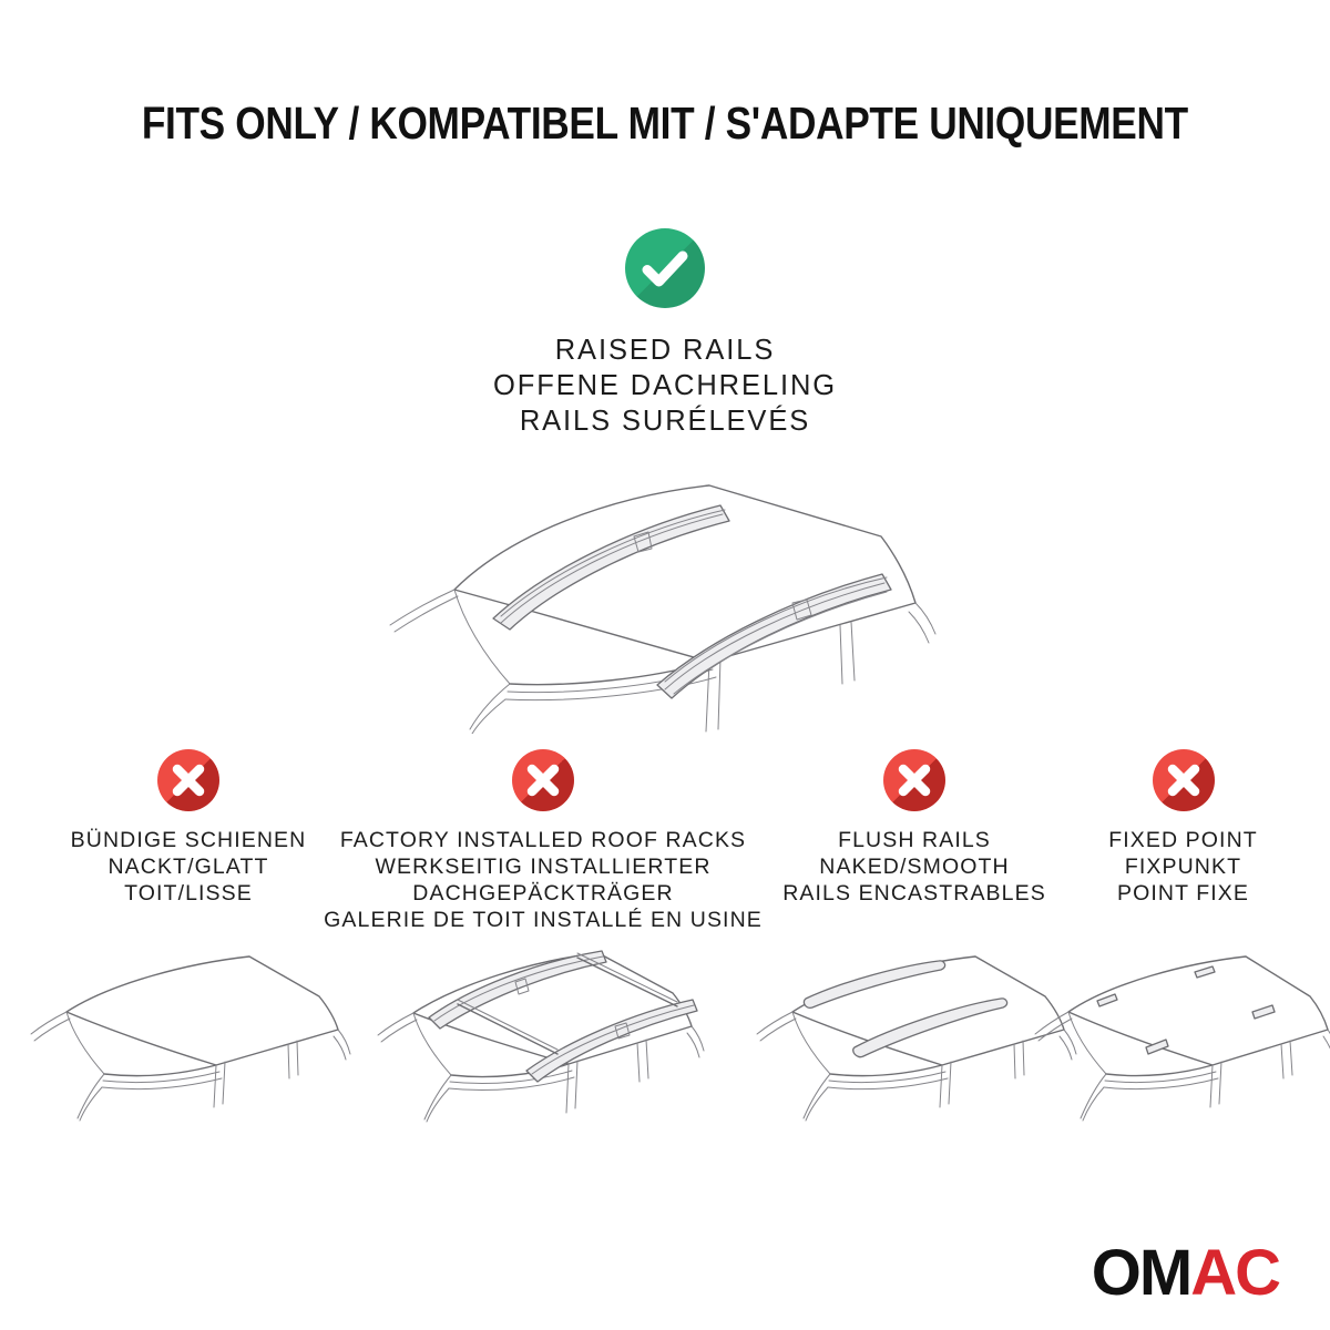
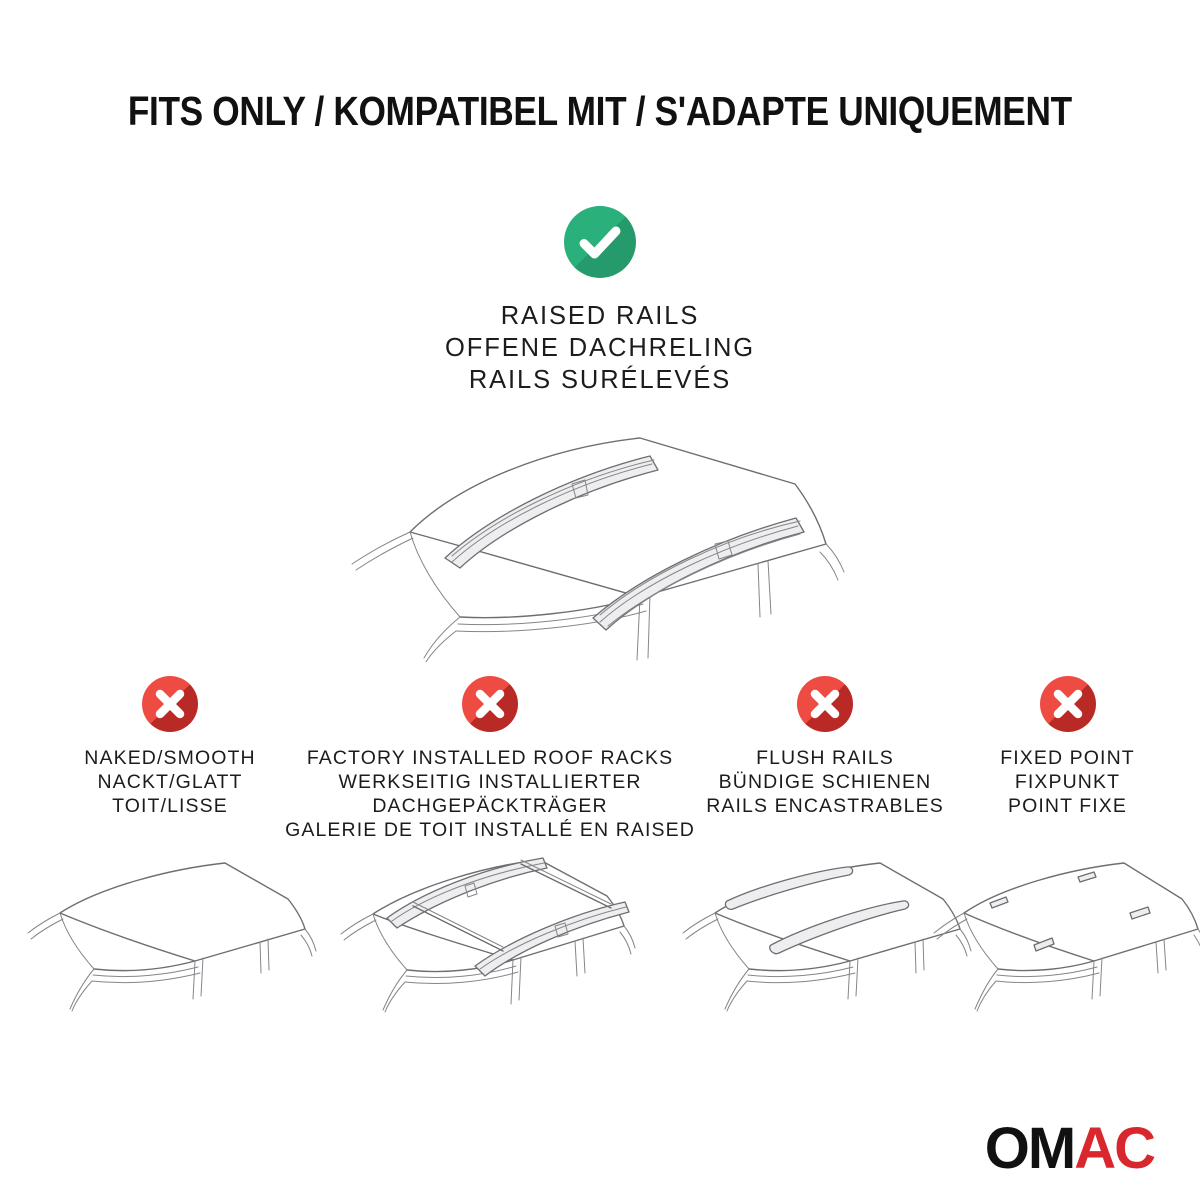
  FITS ONLY / KOMPATIBEL MIT / S'ADAPTE UNIQUEMENT
  RAISED RAILS
  OFFENE DACHRELING
  RAILS SURÉLEVÉS
- BÜNDIGE SCHIENEN
+ NAKED/SMOOTH
  NACKT/GLATT
  TOIT/LISSE
  FACTORY INSTALLED ROOF RACKS
  WERKSEITIG INSTALLIERTER
  DACHGEPÄCKTRÄGER
- GALERIE DE TOIT INSTALLÉ EN USINE
+ GALERIE DE TOIT INSTALLÉ EN RAISED
  FLUSH RAILS
- NAKED/SMOOTH
+ BÜNDIGE SCHIENEN
  RAILS ENCASTRABLES
  FIXED POINT
  FIXPUNKT
  POINT FIXE
  OM
  AC
